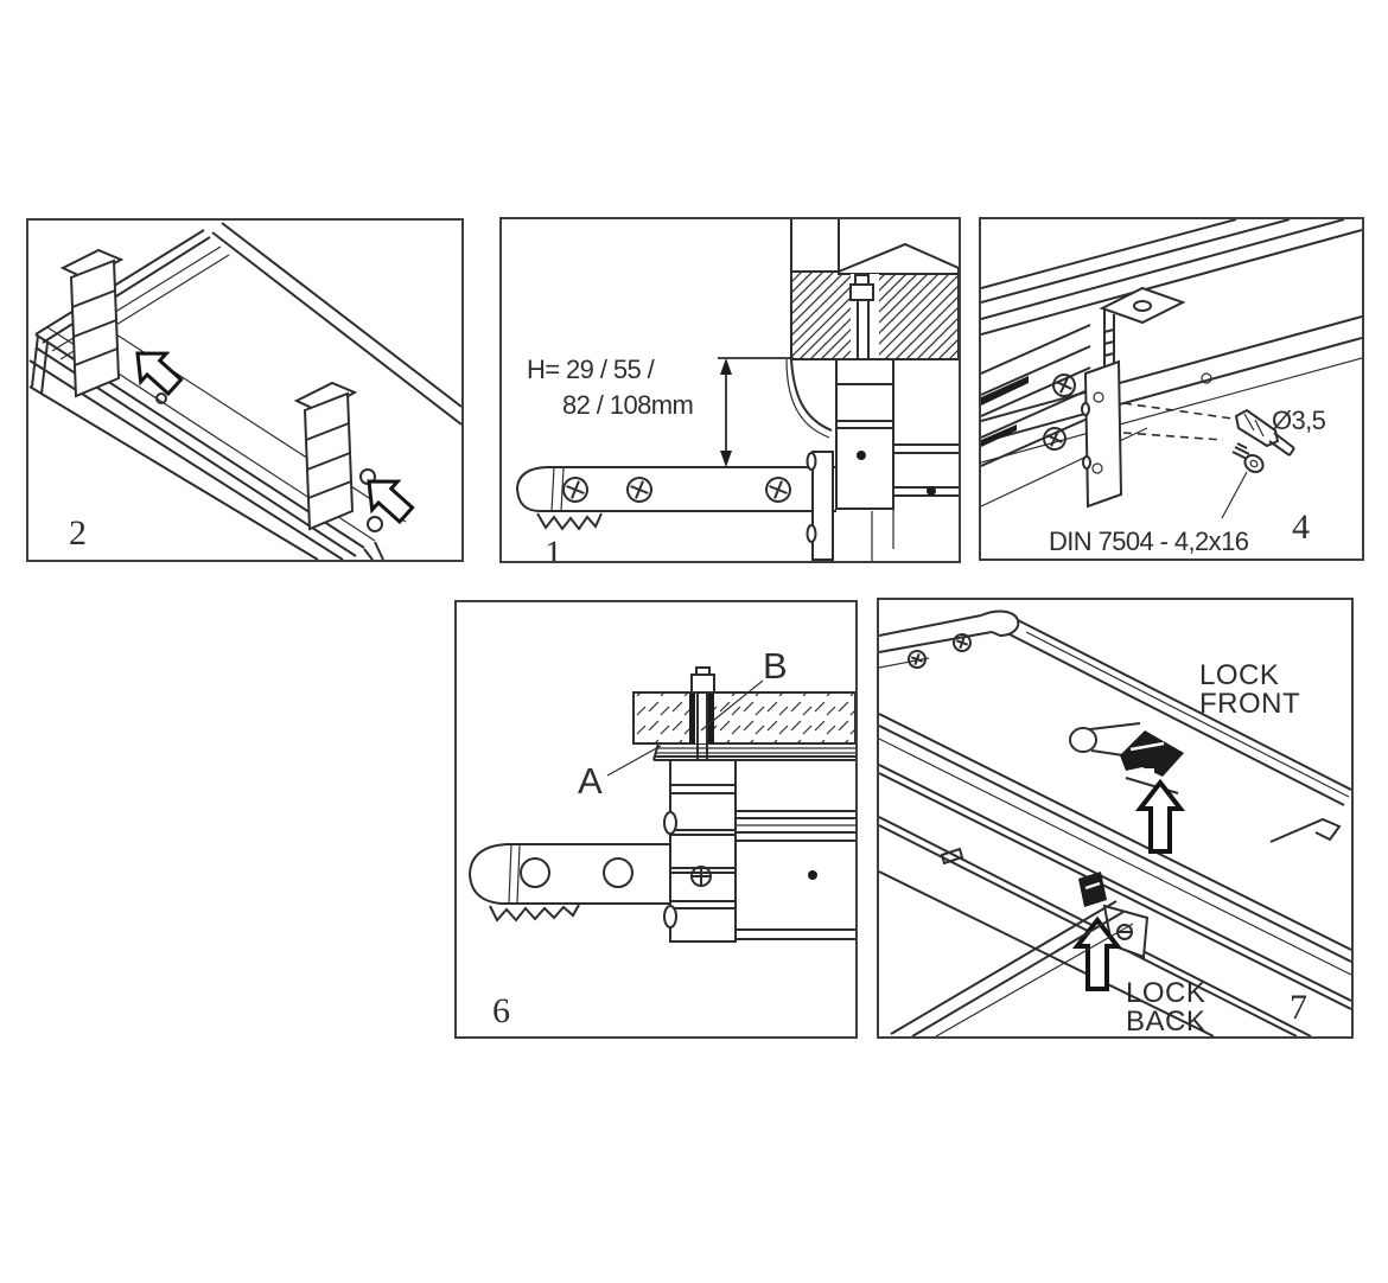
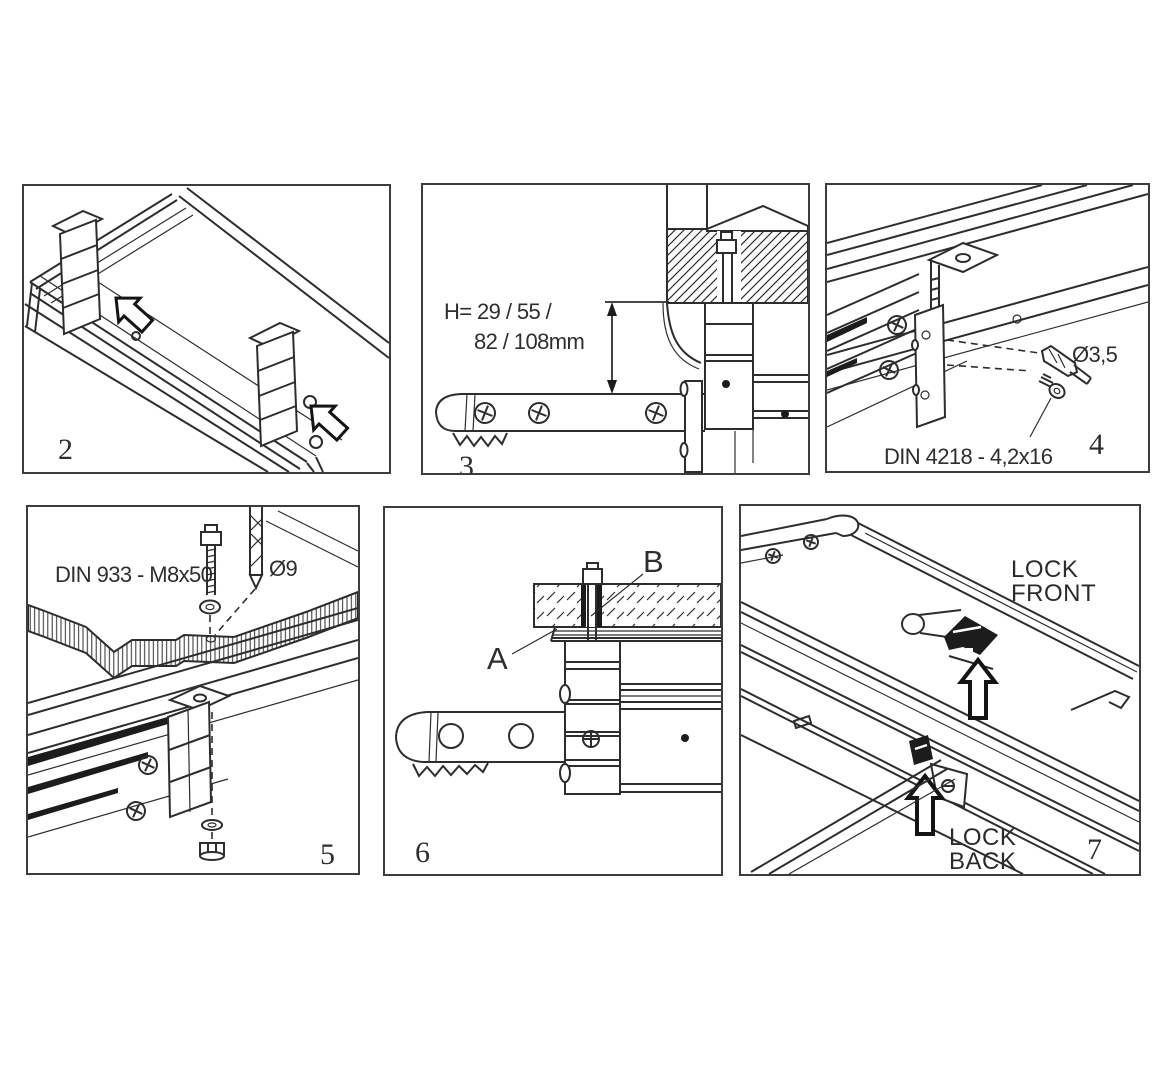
  2
  H= 29 / 55 /
  82 / 108mm
- 1
+ 3
  Ø3,5
- DIN 7504 - 4,2x16
+ DIN 4218 - 4,2x16
  4
+ DIN 933 - M8x50
+ Ø9
+ 5
  A
  B
  6
  LOCK
  FRONT
  LOCK
  BACK
  7
